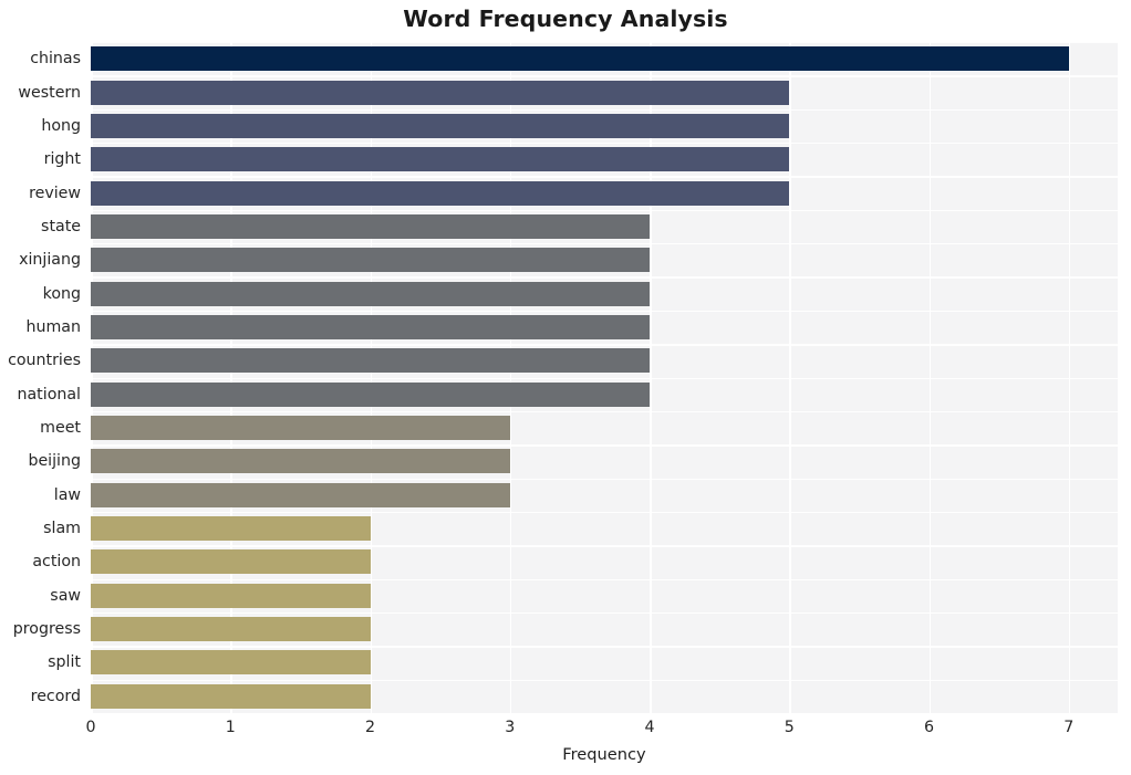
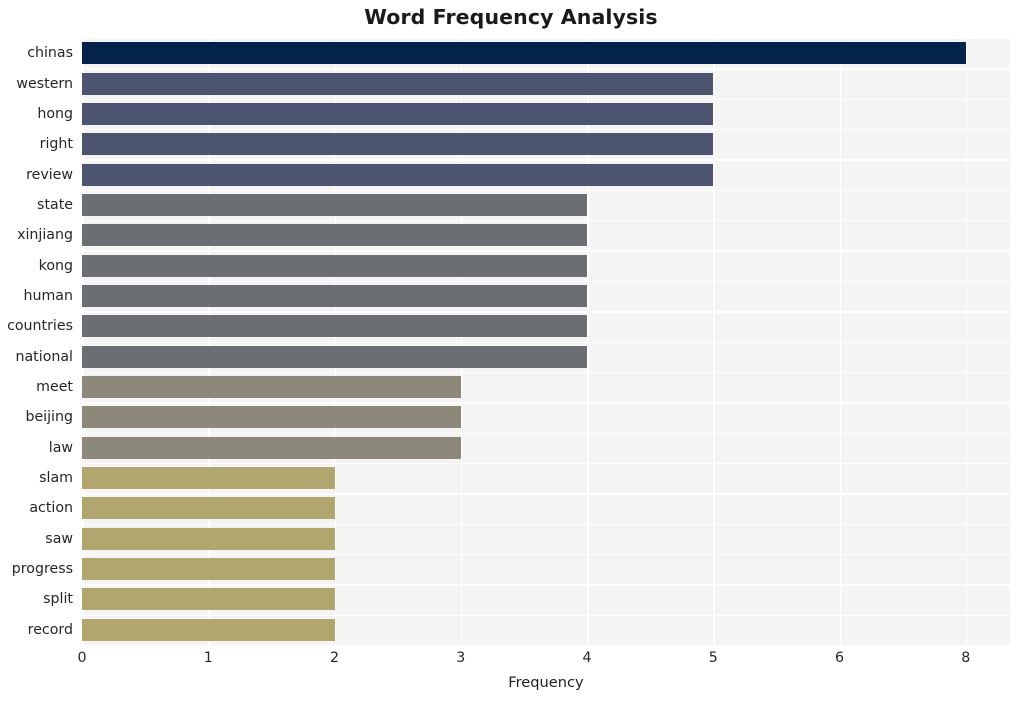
  Word Frequency Analysis
  chinas
  western
  hong
  right
  review
  state
  xinjiang
  kong
  human
  countries
  national
  meet
  beijing
  law
  slam
  action
  saw
  progress
  split
  record
  0
  1
  2
  3
  4
  5
  6
- 7
+ 8
  Frequency
